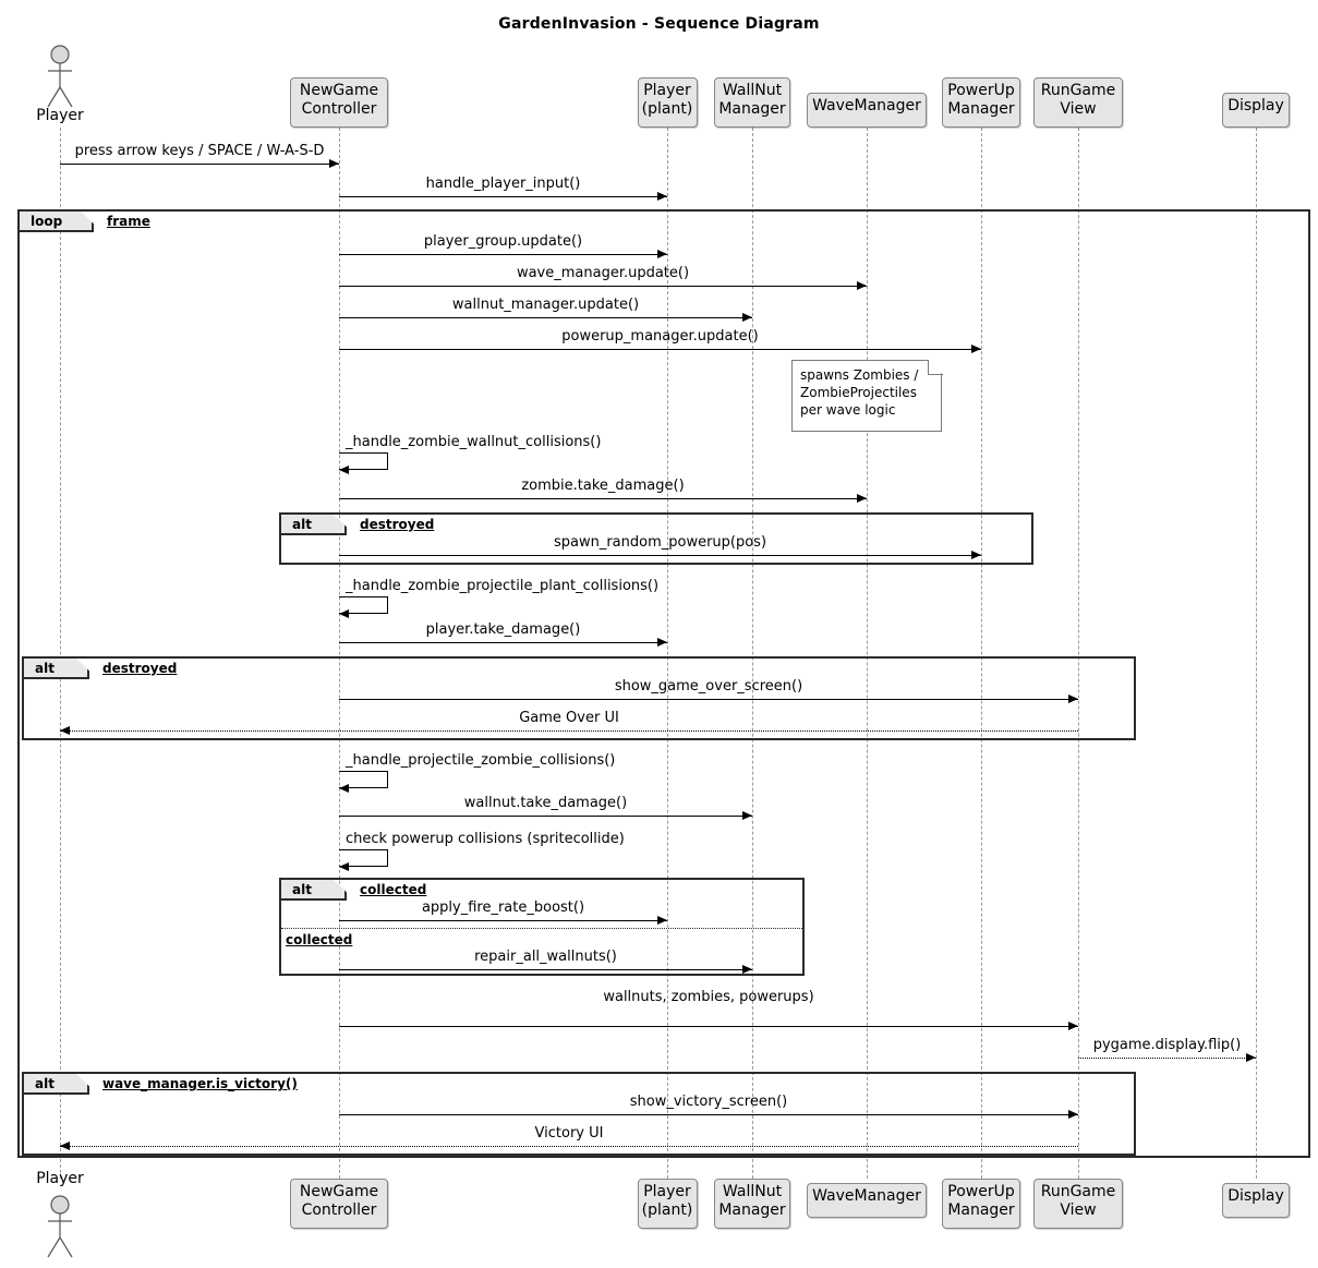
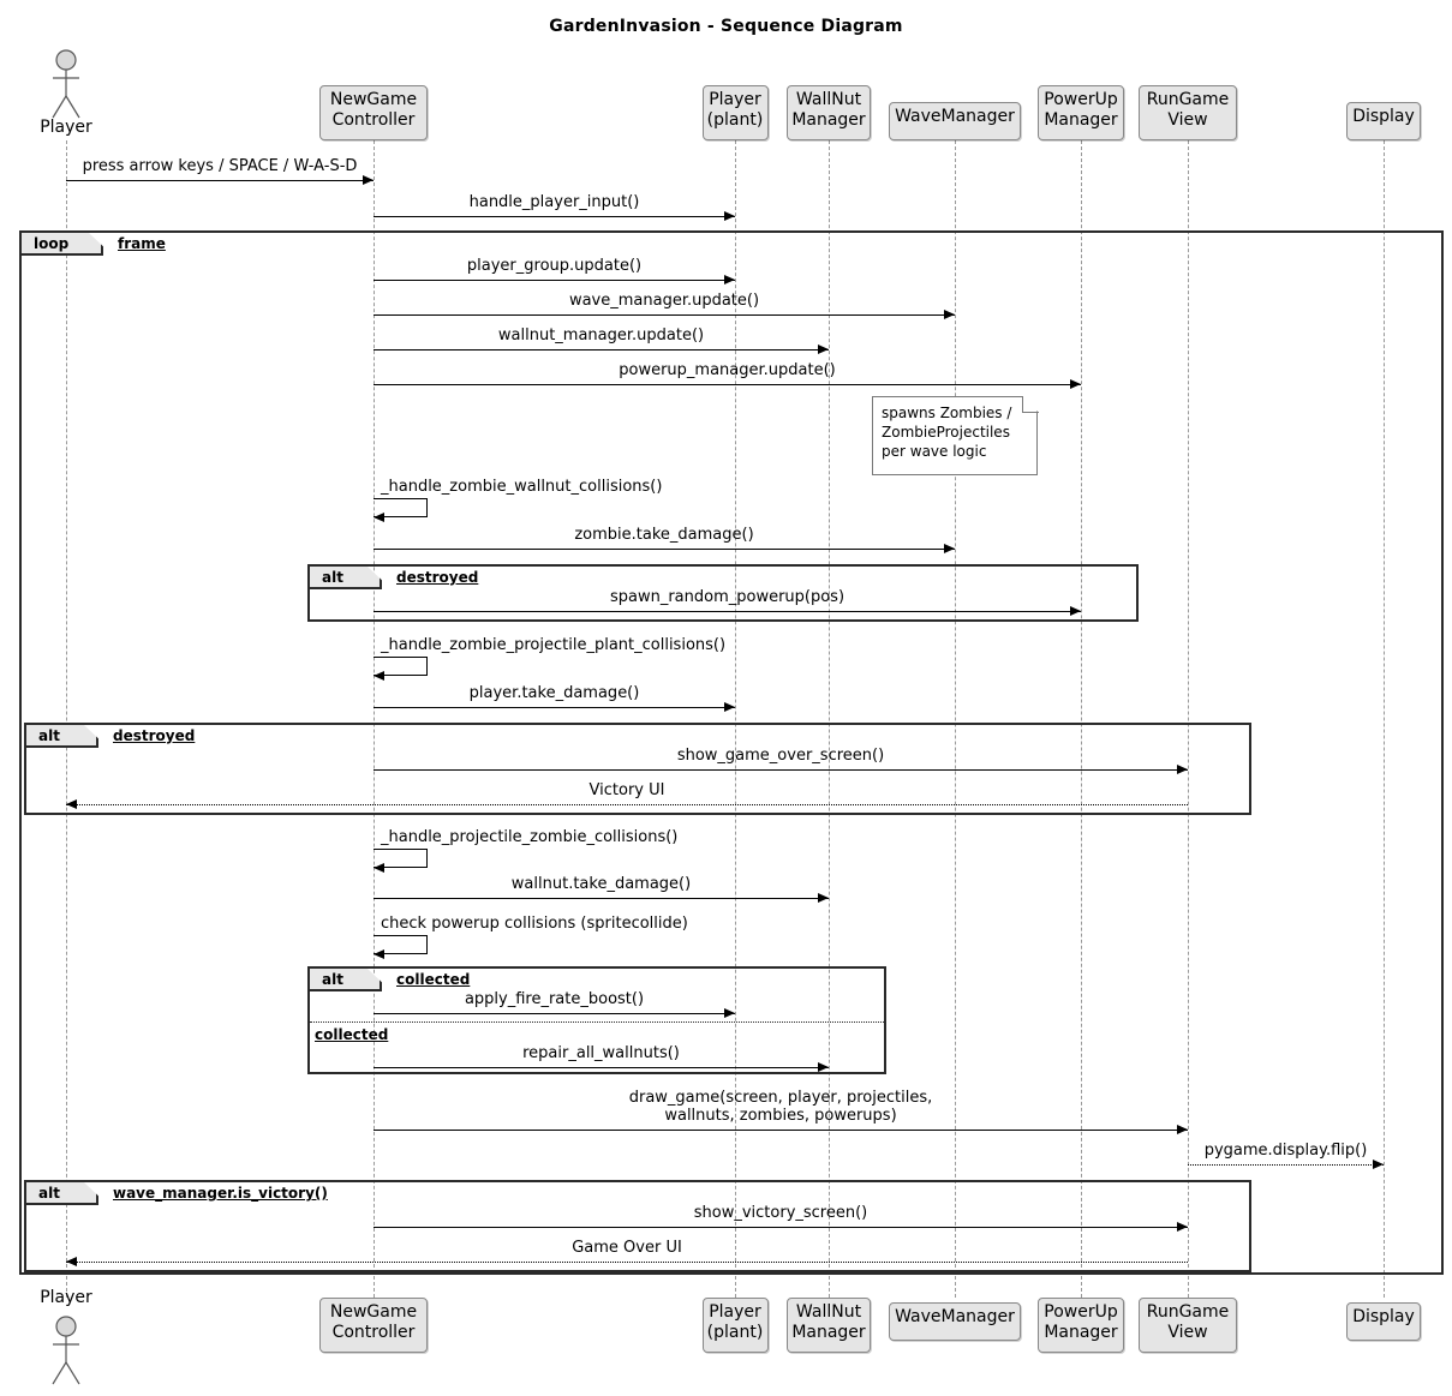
  GardenInvasion - Sequence Diagram
  loop
  frame
  alt
  destroyed
  alt
  destroyed
  alt
  collected
  collected
  alt
  wave_manager.is_victory()
  press arrow keys / SPACE / W-A-S-D
  handle_player_input()
  player_group.update()
  wave_manager.update()
  wallnut_manager.update()
  powerup_manager.update()
  _handle_zombie_wallnut_collisions()
  zombie.take_damage()
  spawn_random_powerup(pos)
  _handle_zombie_projectile_plant_collisions()
  player.take_damage()
  show_game_over_screen()
- Game Over UI
+ Victory UI
  _handle_projectile_zombie_collisions()
  wallnut.take_damage()
  check powerup collisions (spritecollide)
  apply_fire_rate_boost()
  repair_all_wallnuts()
+ draw_game(screen, player, projectiles,
  wallnuts, zombies, powerups)
  pygame.display.flip()
  show_victory_screen()
- Victory UI
+ Game Over UI
  spawns Zombies /
  ZombieProjectiles
  per wave logic
  Player
  Player
  NewGame
  Controller
  NewGame
  Controller
  Player
  (plant)
  Player
  (plant)
  WallNut
  Manager
  WallNut
  Manager
  WaveManager
  WaveManager
  PowerUp
  Manager
  PowerUp
  Manager
  RunGame
  View
  RunGame
  View
  Display
  Display
